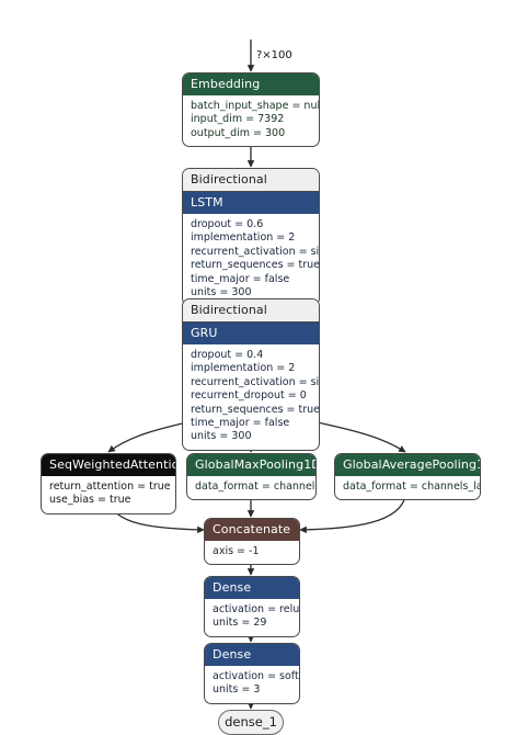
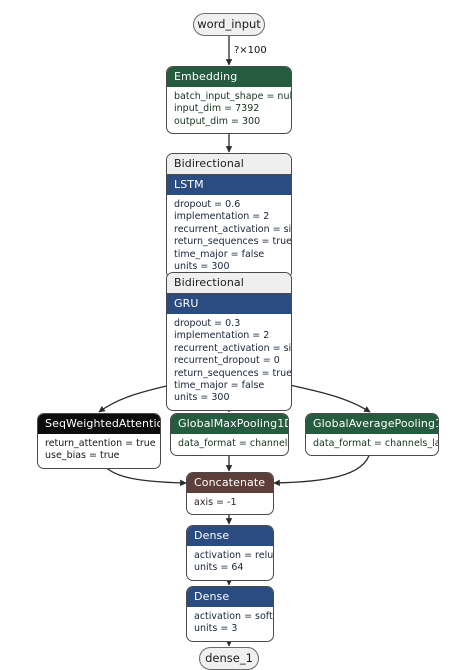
+ word_input
  ?×100
  Embedding
  batch_input_shape = nul
  input_dim = 7392
  output_dim = 300
  Bidirectional
  LSTM
  dropout = 0.6
  implementation = 2
  recurrent_activation = si
  return_sequences = true
  time_major = false
  units = 300
  Bidirectional
  GRU
- dropout = 0.4
+ dropout = 0.3
  implementation = 2
  recurrent_activation = si
  recurrent_dropout = 0
  return_sequences = true
  time_major = false
  units = 300
  SeqWeightedAttenti
  return_attention = true
  use_bias = true
  GlobalMaxPooling1
  data_format = channel
  GlobalAveragePooling
  data_format = channels_la
  Concatenate
  axis = -1
  Dense
  activation = relu
- units = 29
+ units = 64
  Dense
  activation = soft
  units = 3
  dense_1
